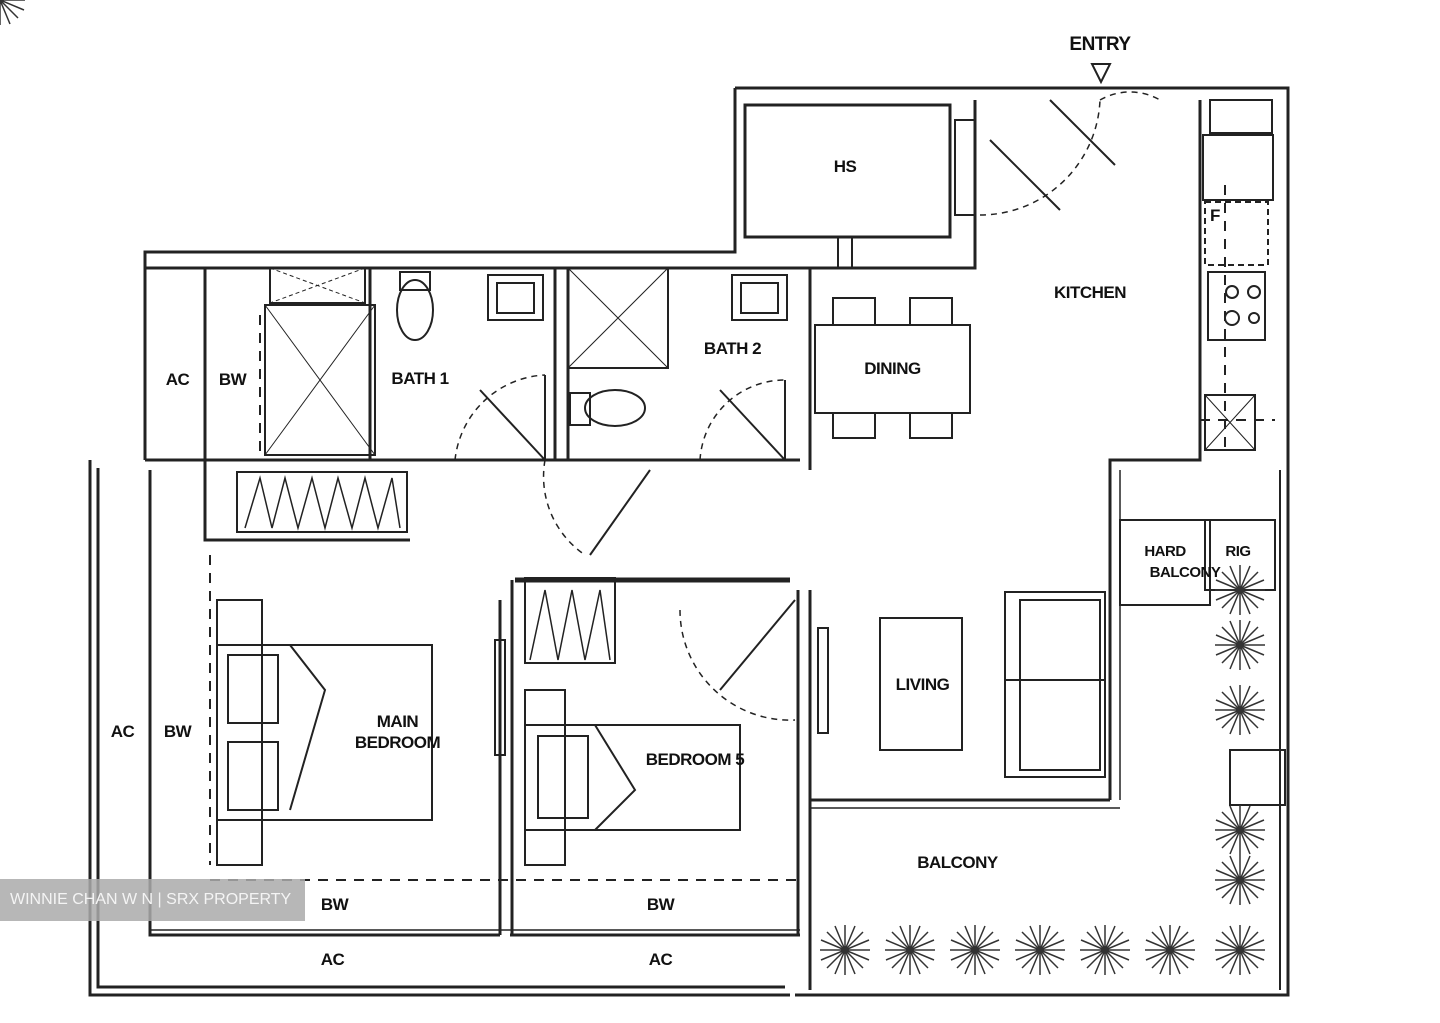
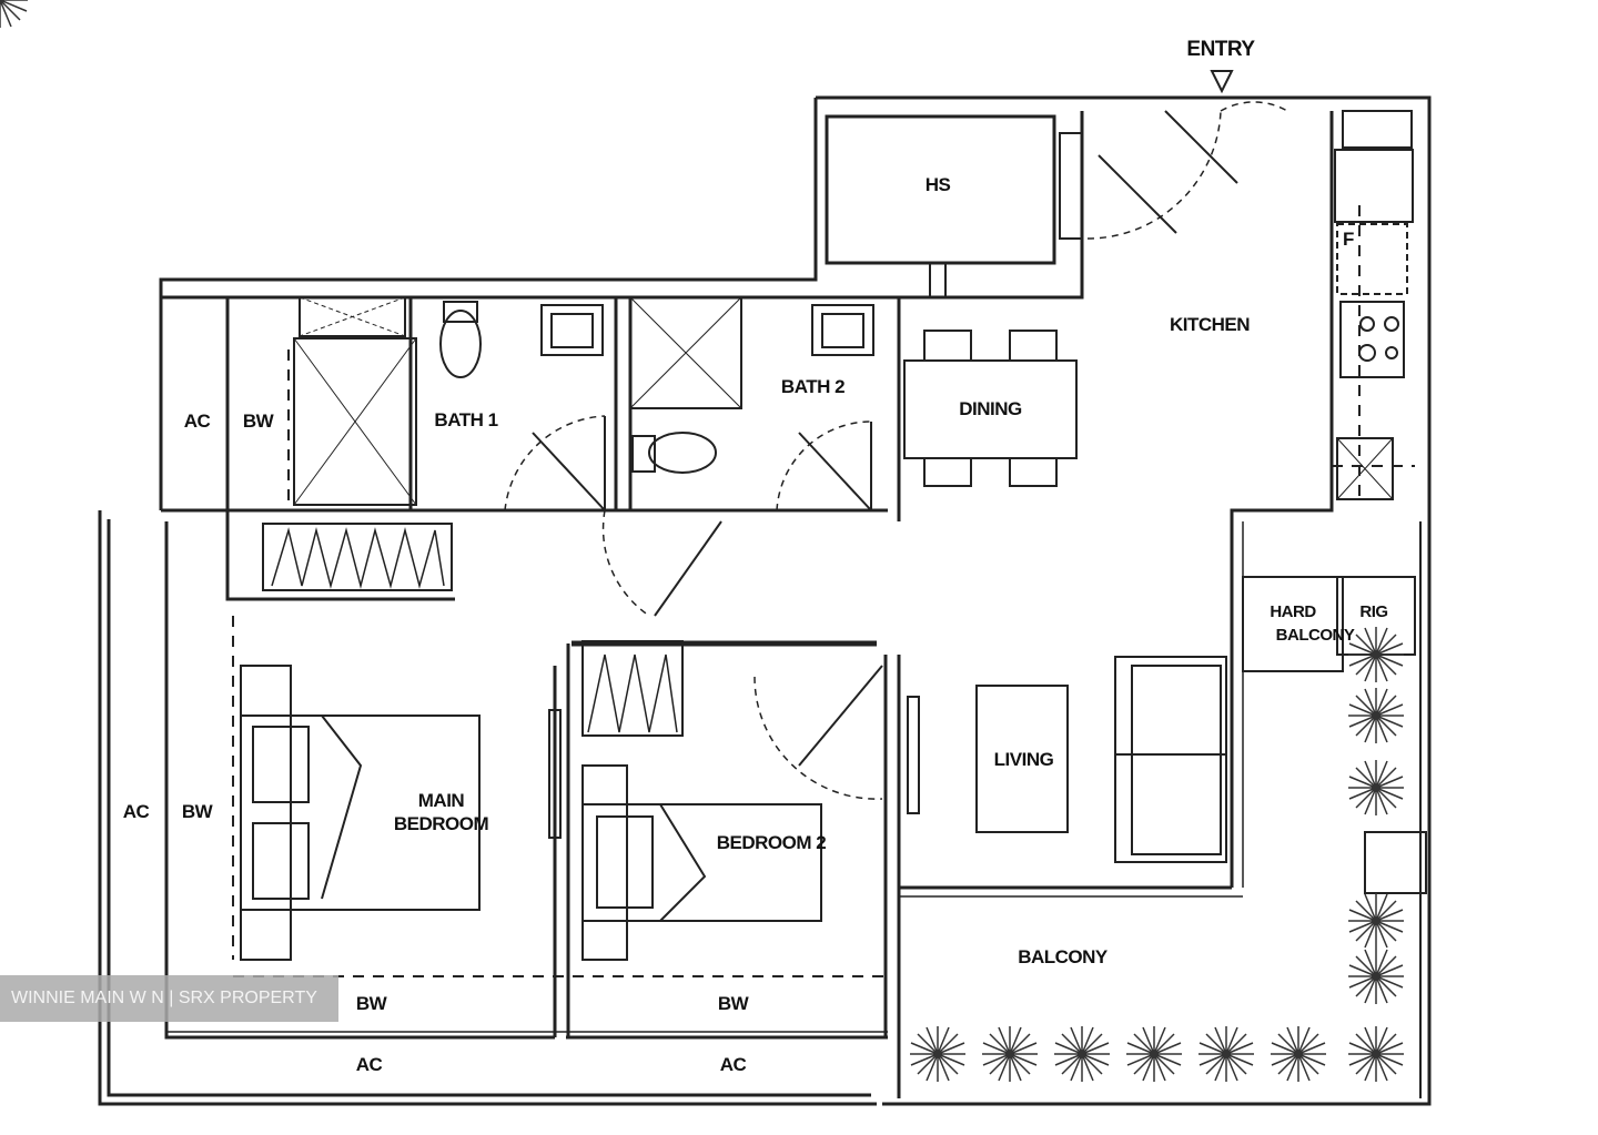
  ENTRY
  HS
  KITCHEN
  DINING
  BATH 1
  BATH 2
  LIVING
  MAIN
  BEDROOM
- BEDROOM 5
+ BEDROOM 2
  BALCONY
  HARD
  BALCONY
  RIG
  F
  AC
  AC
  AC
  AC
  BW
  BW
  BW
  BW
- WINNIE CHAN W N | SRX PROPERTY
+ WINNIE MAIN W N | SRX PROPERTY
